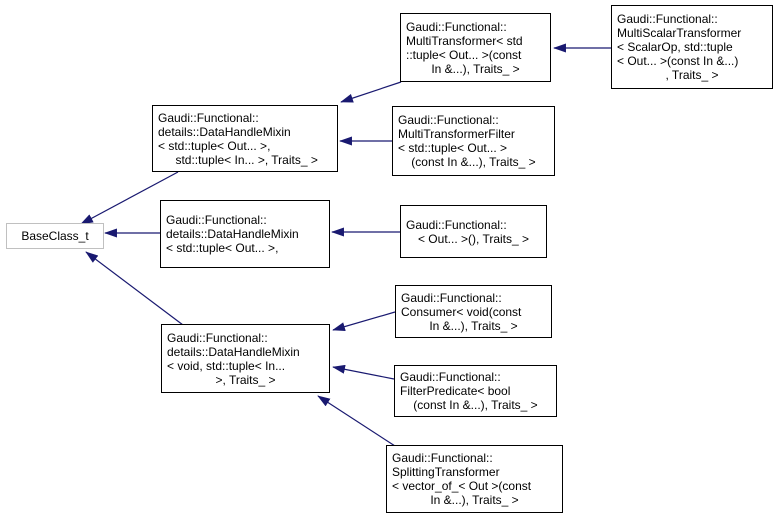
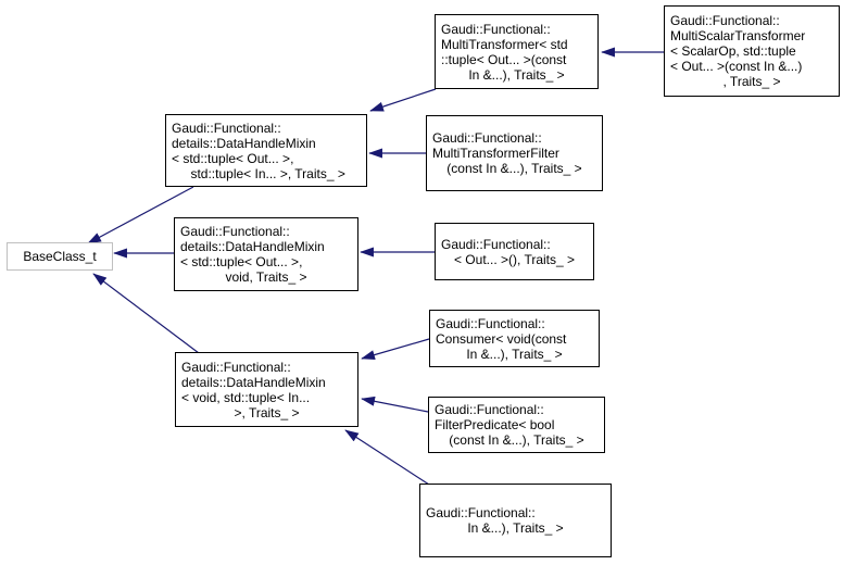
  BaseClass_t
  Gaudi::Functional::
  details::DataHandleMixin
  < std::tuple< Out... >,
  std::tuple< In... >, Traits_ >
  Gaudi::Functional::
  details::DataHandleMixin
  < std::tuple< Out... >,
+ void, Traits_ >
  Gaudi::Functional::
  details::DataHandleMixin
  < void, std::tuple< In...
  >, Traits_ >
  Gaudi::Functional::
  MultiTransformer< std
  ::tuple< Out... >(const
  In &...), Traits_ >
  Gaudi::Functional::
  MultiScalarTransformer
  < ScalarOp, std::tuple
  < Out... >(const In &...)
  , Traits_ >
  Gaudi::Functional::
  MultiTransformerFilter
- < std::tuple< Out... >
  (const In &...), Traits_ >
  Gaudi::Functional::
  < Out... >(), Traits_ >
  Gaudi::Functional::
  Consumer< void(const
  In &...), Traits_ >
  Gaudi::Functional::
  FilterPredicate< bool
  (const In &...), Traits_ >
  Gaudi::Functional::
- SplittingTransformer
- < vector_of_< Out >(const
  In &...), Traits_ >
